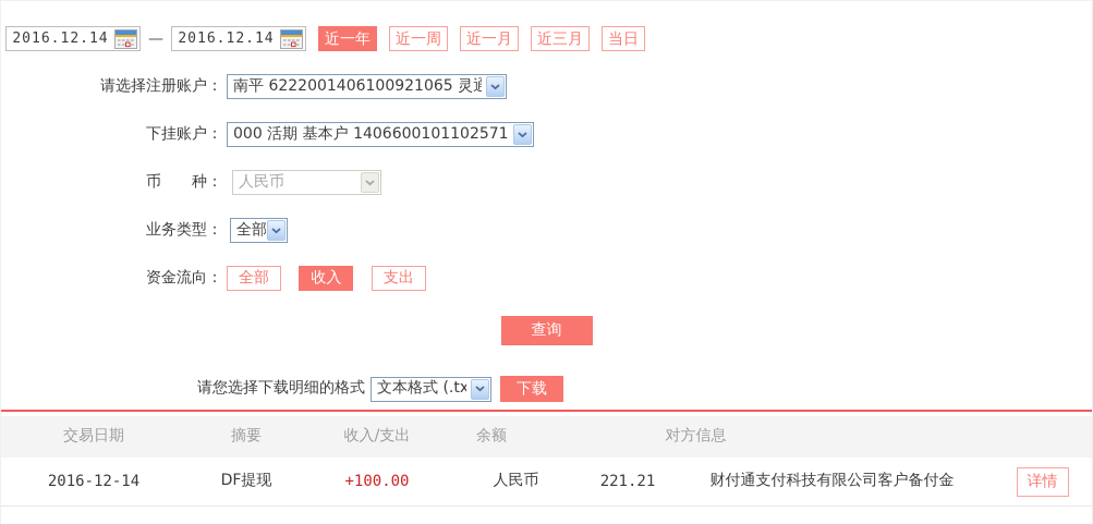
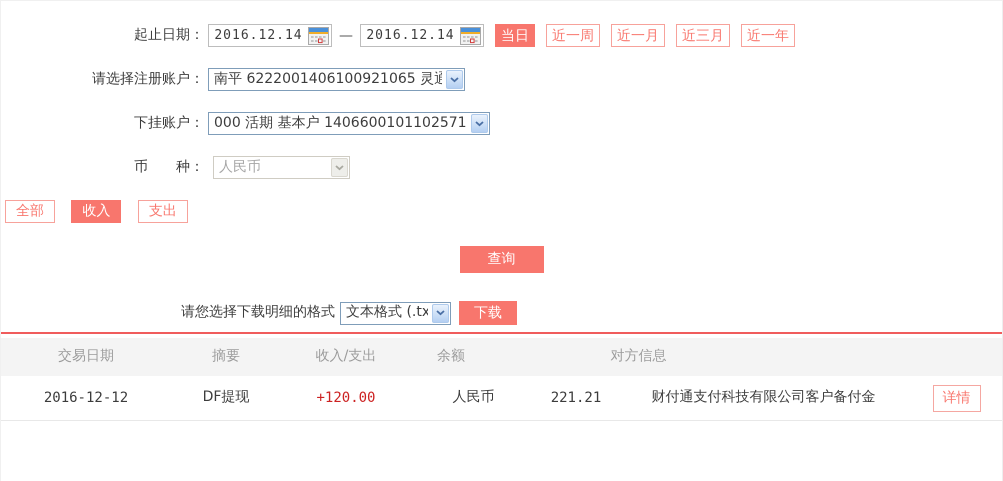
+ 起止日期：
  2016.12.14
  —
  2016.12.14
- 近一年
+ 当日
  近一周
  近一月
  近三月
- 当日
+ 近一年
  请选择注册账户：
  南平 6222001406100921065 灵通
  下挂账户：
  000 活期 基本户 1406600101102571
  币 种：
  人民币
- 业务类型：
- 全部
- 资金流向：
  全部 收入 支出
  查询
  请您选择下载明细的格式
  文本格式 (.tx
  下载
  交易日期
  摘要
  收入/支出
  余额
  对方信息
- 2016-12-14
+ 2016-12-12
  DF提现
- +100.00
+ +120.00
  人民币
  221.21
  财付通支付科技有限公司客户备付金
  详情
